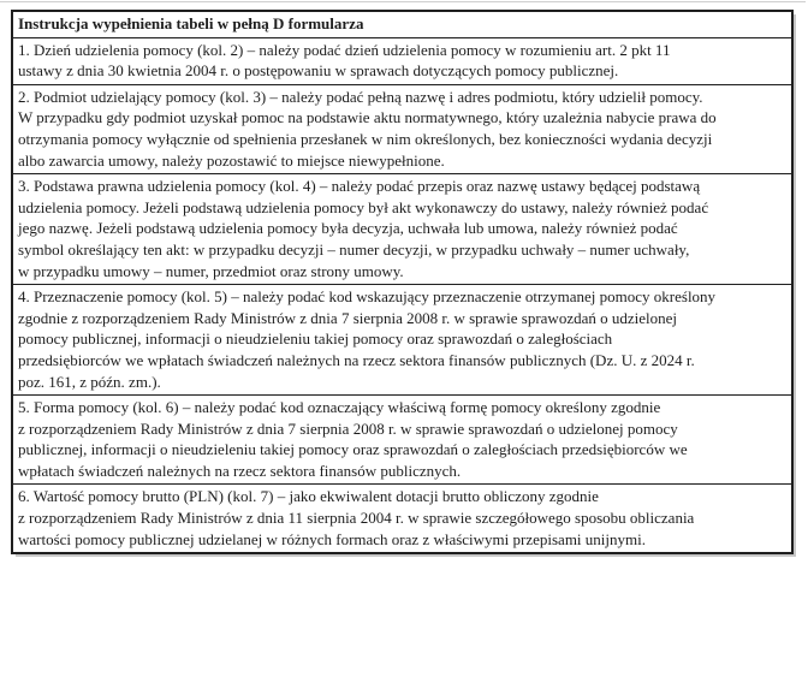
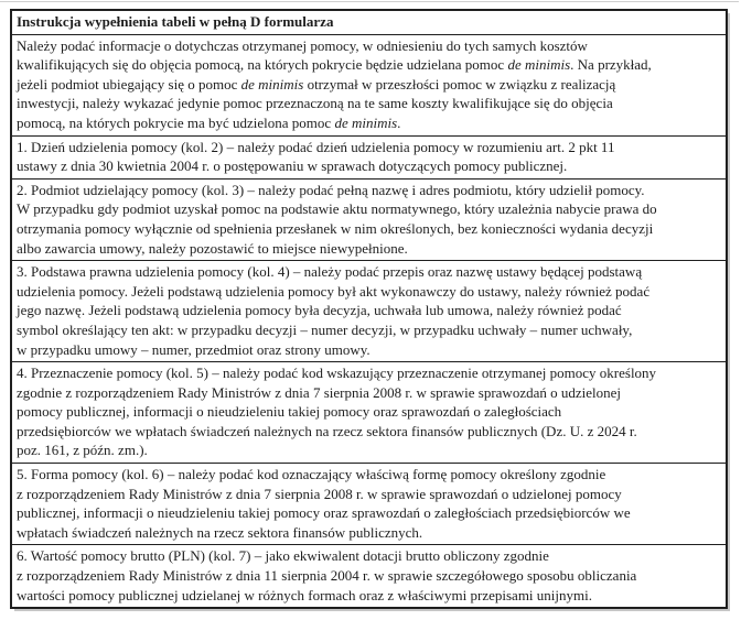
  Instrukcja wypełnienia tabeli w pełną D formularza
+ Należy podać informacje o dotychczas otrzymanej pomocy, w odniesieniu do tych samych kosztów
+ kwalifikujących się do objęcia pomocą, na których pokrycie będzie udzielana pomoc de minimis. Na przykład,
+ jeżeli podmiot ubiegający się o pomoc de minimis otrzymał w przeszłości pomoc w związku z realizacją
+ inwestycji, należy wykazać jedynie pomoc przeznaczoną na te same koszty kwalifikujące się do objęcia
+ pomocą, na których pokrycie ma być udzielona pomoc de minimis.
  1. Dzień udzielenia pomocy (kol. 2) – należy podać dzień udzielenia pomocy w rozumieniu art. 2 pkt 11
  ustawy z dnia 30 kwietnia 2004 r. o postępowaniu w sprawach dotyczących pomocy publicznej.
  2. Podmiot udzielający pomocy (kol. 3) – należy podać pełną nazwę i adres podmiotu, który udzielił pomocy.
  W przypadku gdy podmiot uzyskał pomoc na podstawie aktu normatywnego, który uzależnia nabycie prawa do
  otrzymania pomocy wyłącznie od spełnienia przesłanek w nim określonych, bez konieczności wydania decyzji
  albo zawarcia umowy, należy pozostawić to miejsce niewypełnione.
  3. Podstawa prawna udzielenia pomocy (kol. 4) – należy podać przepis oraz nazwę ustawy będącej podstawą
  udzielenia pomocy. Jeżeli podstawą udzielenia pomocy był akt wykonawczy do ustawy, należy również podać
  jego nazwę. Jeżeli podstawą udzielenia pomocy była decyzja, uchwała lub umowa, należy również podać
  symbol określający ten akt: w przypadku decyzji – numer decyzji, w przypadku uchwały – numer uchwały,
  w przypadku umowy – numer, przedmiot oraz strony umowy.
  4. Przeznaczenie pomocy (kol. 5) – należy podać kod wskazujący przeznaczenie otrzymanej pomocy określony
  zgodnie z rozporządzeniem Rady Ministrów z dnia 7 sierpnia 2008 r. w sprawie sprawozdań o udzielonej
  pomocy publicznej, informacji o nieudzieleniu takiej pomocy oraz sprawozdań o zaległościach
  przedsiębiorców we wpłatach świadczeń należnych na rzecz sektora finansów publicznych (Dz. U. z 2024 r.
  poz. 161, z późn. zm.).
  5. Forma pomocy (kol. 6) – należy podać kod oznaczający właściwą formę pomocy określony zgodnie
  z rozporządzeniem Rady Ministrów z dnia 7 sierpnia 2008 r. w sprawie sprawozdań o udzielonej pomocy
  publicznej, informacji o nieudzieleniu takiej pomocy oraz sprawozdań o zaległościach przedsiębiorców we
  wpłatach świadczeń należnych na rzecz sektora finansów publicznych.
  6. Wartość pomocy brutto (PLN) (kol. 7) – jako ekwiwalent dotacji brutto obliczony zgodnie
  z rozporządzeniem Rady Ministrów z dnia 11 sierpnia 2004 r. w sprawie szczegółowego sposobu obliczania
  wartości pomocy publicznej udzielanej w różnych formach oraz z właściwymi przepisami unijnymi.
